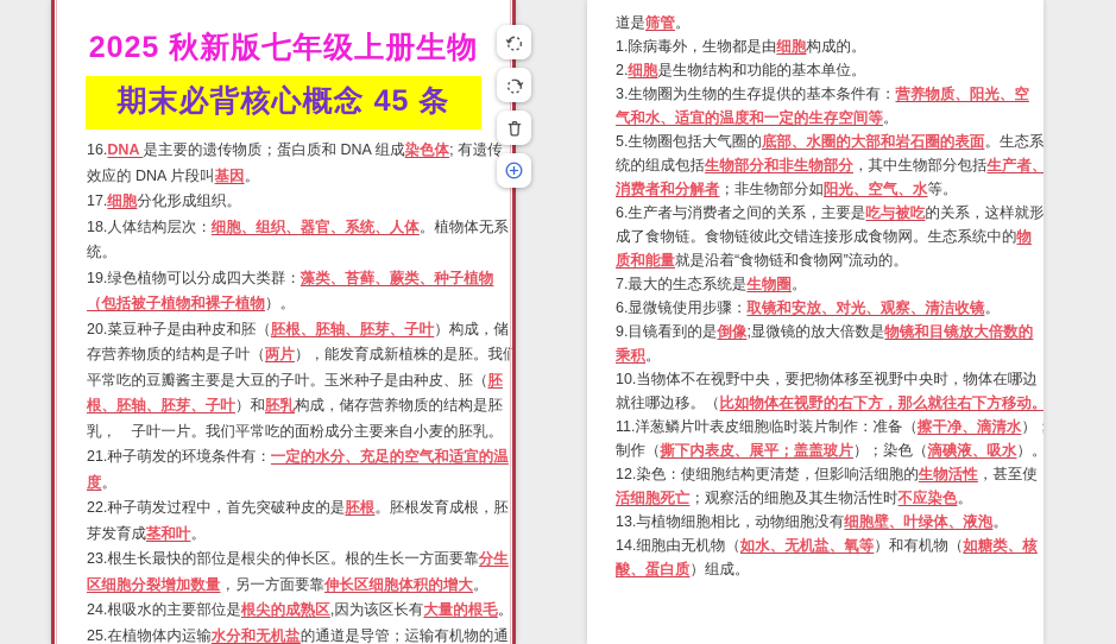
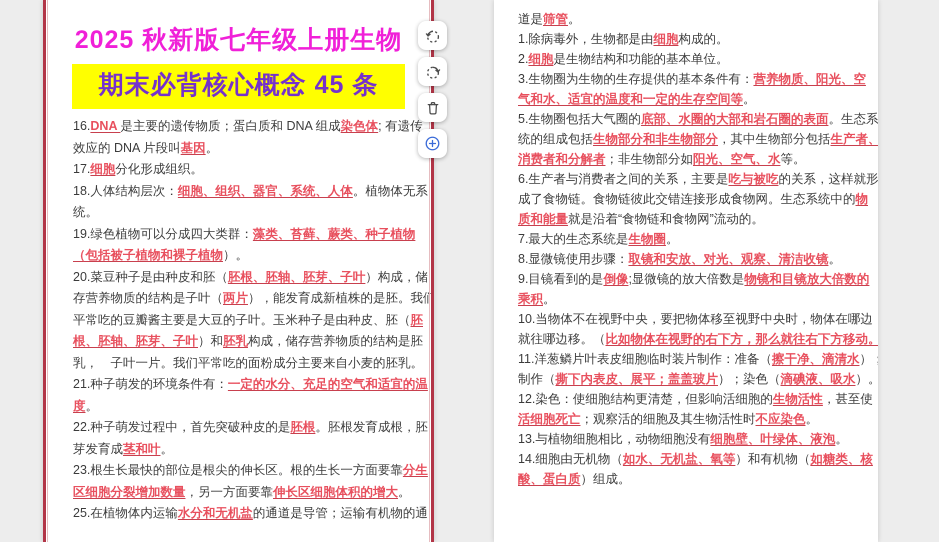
  2025 秋新版七年级上册生物
  期末必背核心概念 45 条
  16.DNA 是主要的遗传物质；蛋白质和 DNA 组成染色体; 有遗传
  效应的 DNA 片段叫基因。
  17.细胞分化形成组织。
  18.人体结构层次：细胞、组织、器官、系统、人体。植物体无系
  统。
  19.绿色植物可以分成四大类群：藻类、苔藓、蕨类、种子植物
  （包括被子植物和裸子植物）。
  20.菜豆种子是由种皮和胚（胚根、胚轴、胚芽、子叶）构成，储
  存营养物质的结构是子叶（两片），能发育成新植株的是胚。我
  平常吃的豆瓣酱主要是大豆的子叶。玉米种子是由种皮、胚（胚
  根、胚轴、胚芽、子叶）和胚乳构成，储存营养物质的结构是胚
  乳， 子叶一片。我们平常吃的面粉成分主要来自小麦的胚乳。
  21.种子萌发的环境条件有：一定的水分、充足的空气和适宜的温
  度。
  22.种子萌发过程中，首先突破种皮的是胚根。胚根发育成根，胚
  芽发育成茎和叶。
  23.根生长最快的部位是根尖的伸长区。根的生长一方面要靠分生
  区细胞分裂增加数量，另一方面要靠伸长区细胞体积的增大。
- 24.根吸水的主要部位是根尖的成熟区,因为该区长有大量的根毛。
  25.在植物体内运输水分和无机盐的通道是导管；运输有机物的通
  道是筛管。
  1.除病毒外，生物都是由细胞构成的。
  2.细胞是生物结构和功能的基本单位。
  3.生物圈为生物的生存提供的基本条件有：营养物质、阳光、空
  气和水、适宜的温度和一定的生存空间等。
  5.生物圈包括大气圈的底部、水圈的大部和岩石圈的表面。生态系
  统的组成包括生物部分和非生物部分，其中生物部分包括生产者、
  消费者和分解者；非生物部分如阳光、空气、水等。
  6.生产者与消费者之间的关系，主要是吃与被吃的关系，这样就形
  成了食物链。食物链彼此交错连接形成食物网。生态系统中的物
  质和能量就是沿着“食物链和食物网”流动的。
  7.最大的生态系统是生物圈。
- 6.显微镜使用步骤：取镜和安放、对光、观察、清洁收镜。
+ 8.显微镜使用步骤：取镜和安放、对光、观察、清洁收镜。
  9.目镜看到的是倒像;显微镜的放大倍数是物镜和目镜放大倍数的
  乘积。
  10.当物体不在视野中央，要把物体移至视野中央时，物体在哪边
  就往哪边移。（比如物体在视野的右下方，那么就往右下方移动。
  11.洋葱鳞片叶表皮细胞临时装片制作：准备（擦干净、滴清水）
  制作（撕下内表皮、展平；盖盖玻片）；染色（滴碘液、吸水）。
  12.染色：使细胞结构更清楚，但影响活细胞的生物活性，甚至使
  活细胞死亡；观察活的细胞及其生物活性时不应染色。
  13.与植物细胞相比，动物细胞没有细胞壁、叶绿体、液泡。
  14.细胞由无机物（如水、无机盐、氧等）和有机物（如糖类、核
  酸、蛋白质）组成。
